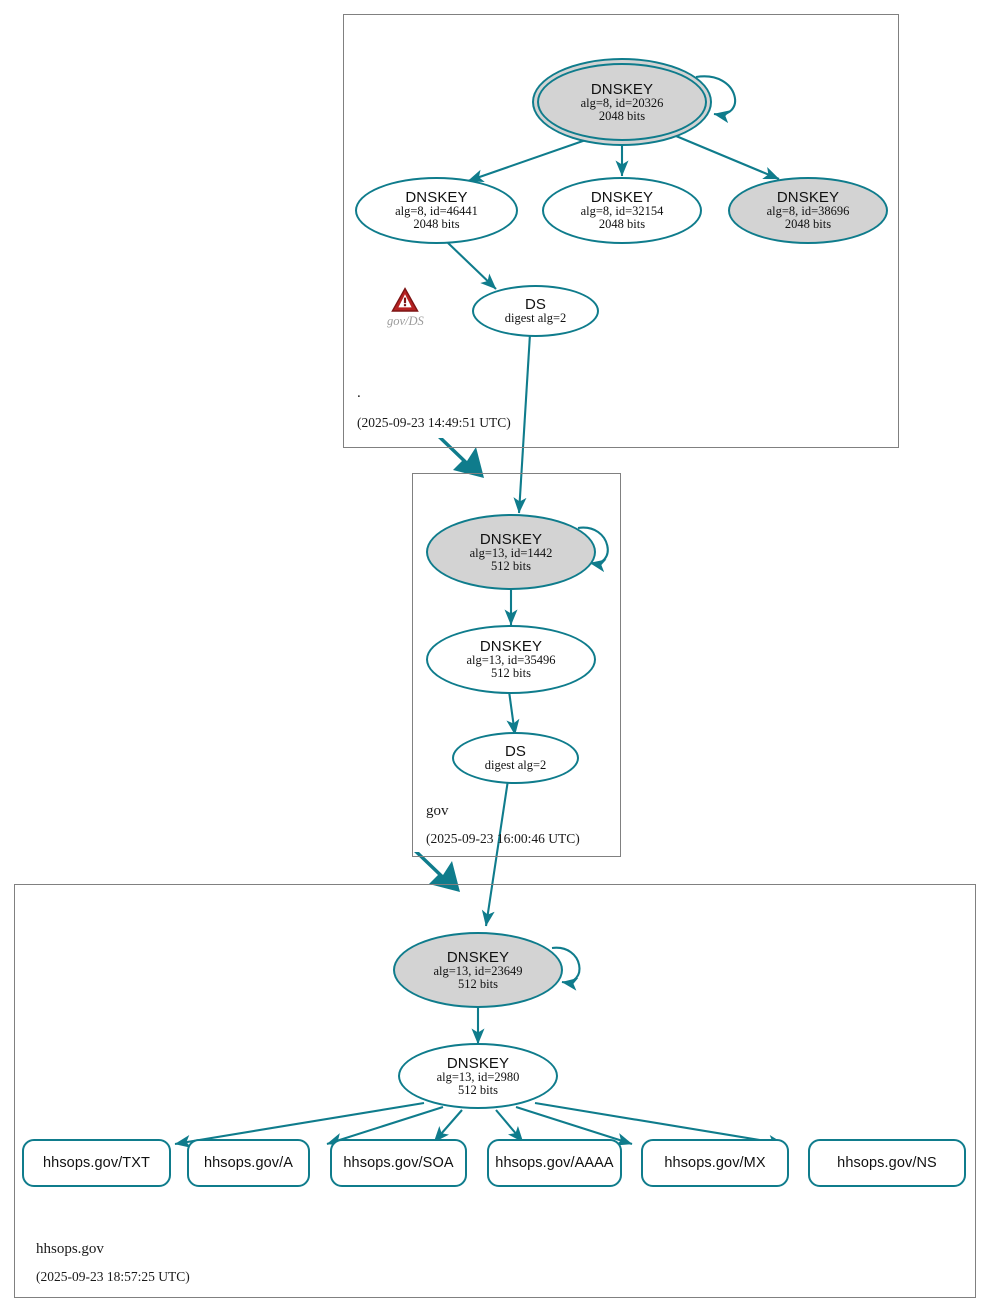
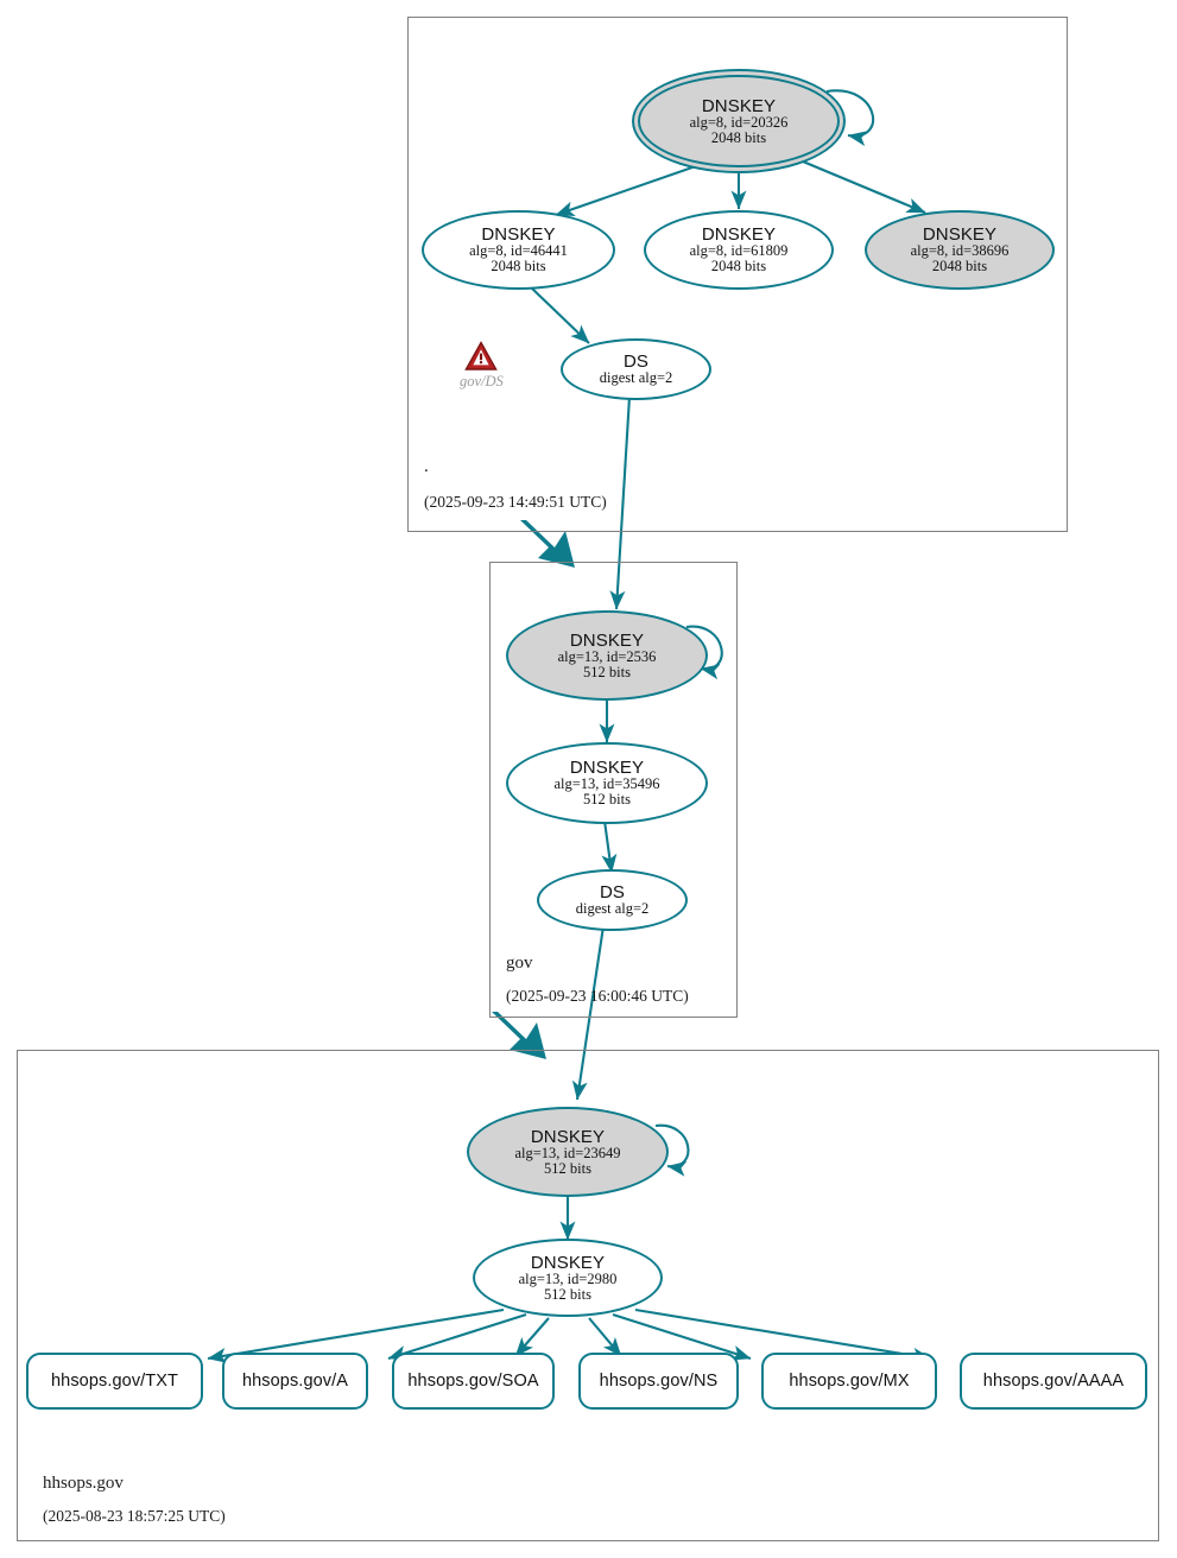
  .
  (2025-09-23 14:49:51 UTC)
  gov
  (2025-09-23 16:00:46 UTC)
  hhsops.gov
- (2025-09-23 18:57:25 UTC)
+ (2025-08-23 18:57:25 UTC)
  DNSKEY
  alg=8, id=20326
  2048 bits
  DNSKEY
  alg=8, id=46441
  2048 bits
  DNSKEY
- alg=8, id=32154
+ alg=8, id=61809
  2048 bits
  DNSKEY
  alg=8, id=38696
  2048 bits
  DS
  digest alg=2
  gov/DS
  DNSKEY
- alg=13, id=1442
+ alg=13, id=2536
  512 bits
  DNSKEY
  alg=13, id=35496
  512 bits
  DS
  digest alg=2
  DNSKEY
  alg=13, id=23649
  512 bits
  DNSKEY
  alg=13, id=2980
  512 bits
  hhsops.gov/TXT
  hhsops.gov/A
  hhsops.gov/SOA
- hhsops.gov/AAAA
+ hhsops.gov/NS
  hhsops.gov/MX
- hhsops.gov/NS
+ hhsops.gov/AAAA
